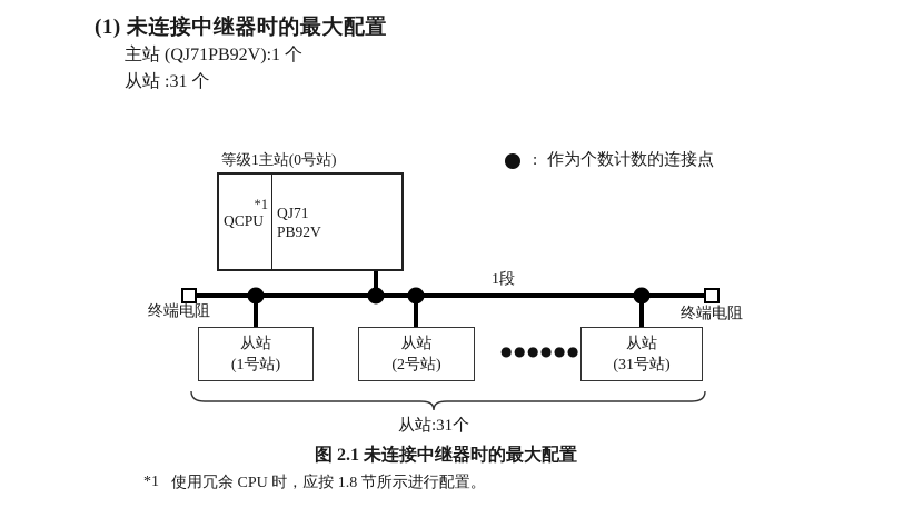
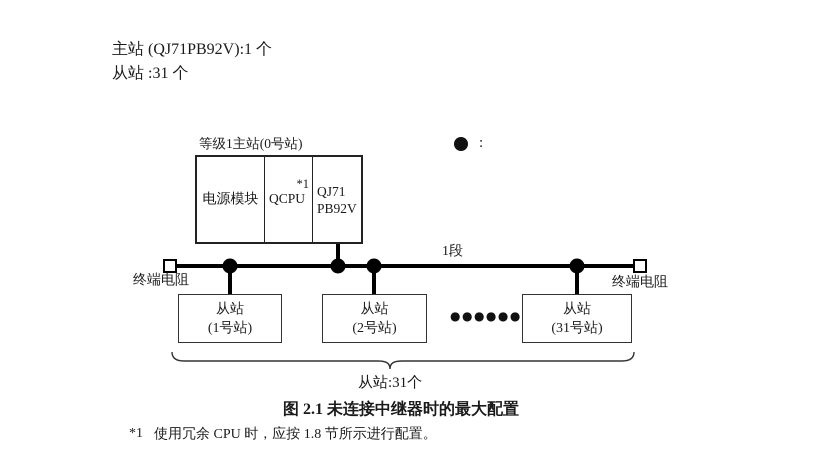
- (1) 未连接中继器时的最大配置
  主站 (QJ71PB92V):1 个
  从站 :31 个
  :
- 作为个数计数的连接点
  等级1主站(0号站)
+ 电源模块
  *1
  QCPU
  QJ71
  PB92V
  1段
  终端电阻
  终端电阻
  从站
  (1号站)
  从站
  (2号站)
  ●●●●●●
  从站
  (31号站)
  从站:31个
  图 2.1 未连接中继器时的最大配置
  *1
  使用冗余 CPU 时，应按 1.8 节所示进行配置。
